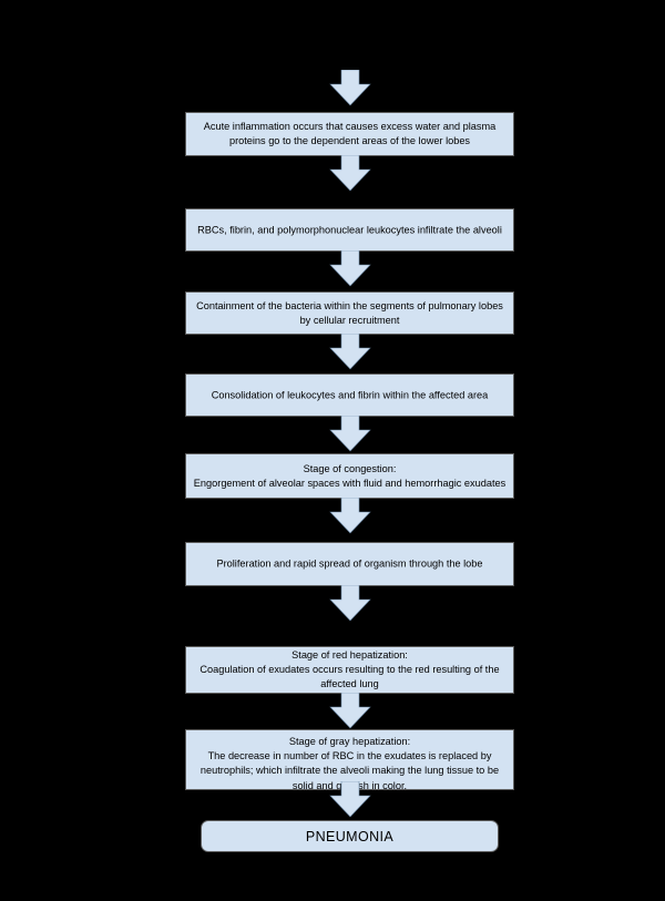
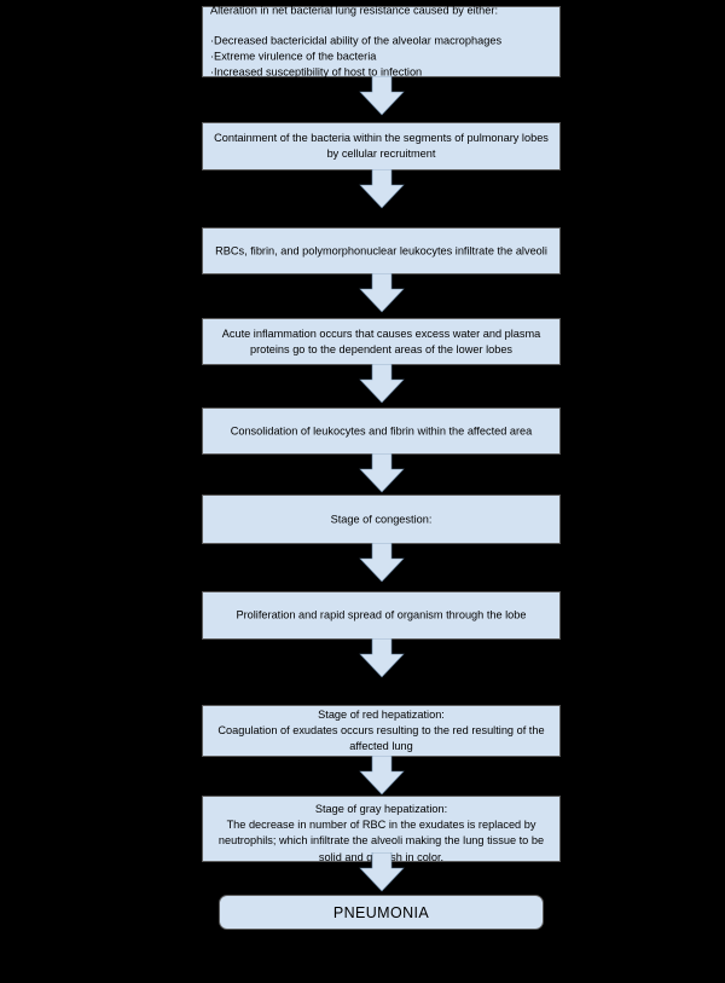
+ Alteration in net bacterial lung resistance caused by either:
+ ·Decreased bactericidal ability of the alveolar macrophages
+ ·Extreme virulence of the bacteria
+ ·Increased susceptibility of host to infection
- Acute inflammation occurs that causes excess water and plasma proteins go to the dependent areas of the lower lobes
+ Containment of the bacteria within the segments of pulmonary lobes by cellular recruitment
  RBCs, fibrin, and polymorphonuclear leukocytes infiltrate the alveoli
- Containment of the bacteria within the segments of pulmonary lobes by cellular recruitment
+ Acute inflammation occurs that causes excess water and plasma proteins go to the dependent areas of the lower lobes
  Consolidation of leukocytes and fibrin within the affected area
  Stage of congestion:
- Engorgement of alveolar spaces with fluid and hemorrhagic exudates
  Proliferation and rapid spread of organism through the lobe
  Stage of red hepatization:
  Coagulation of exudates occurs resulting to the red resulting of the affected lung
  Stage of gray hepatization:
  The decrease in number of RBC in the exudates is replaced by neutrophils; which infiltrate the alveoli making the lung tissue to be solid and gsh in color.
  PNEUMONIA
